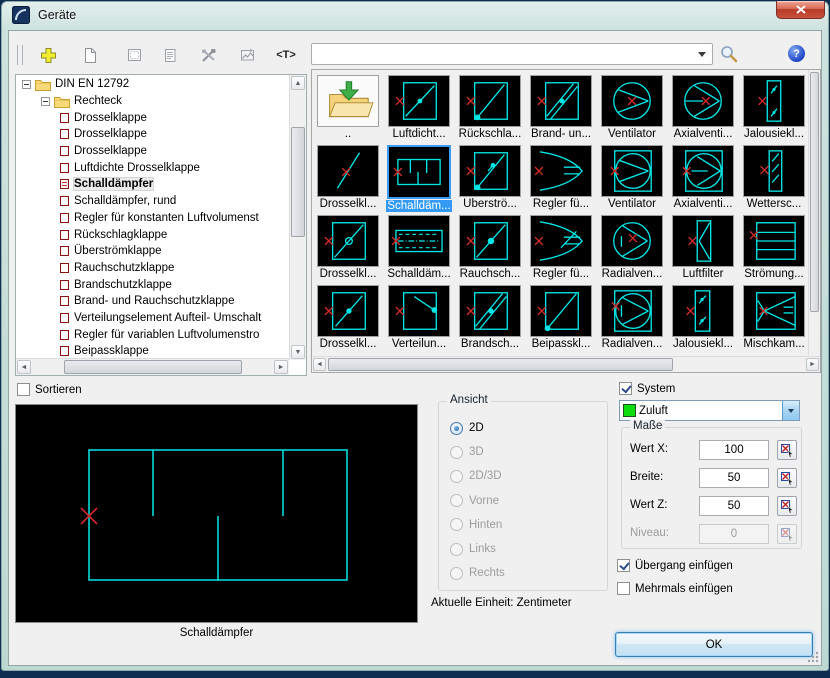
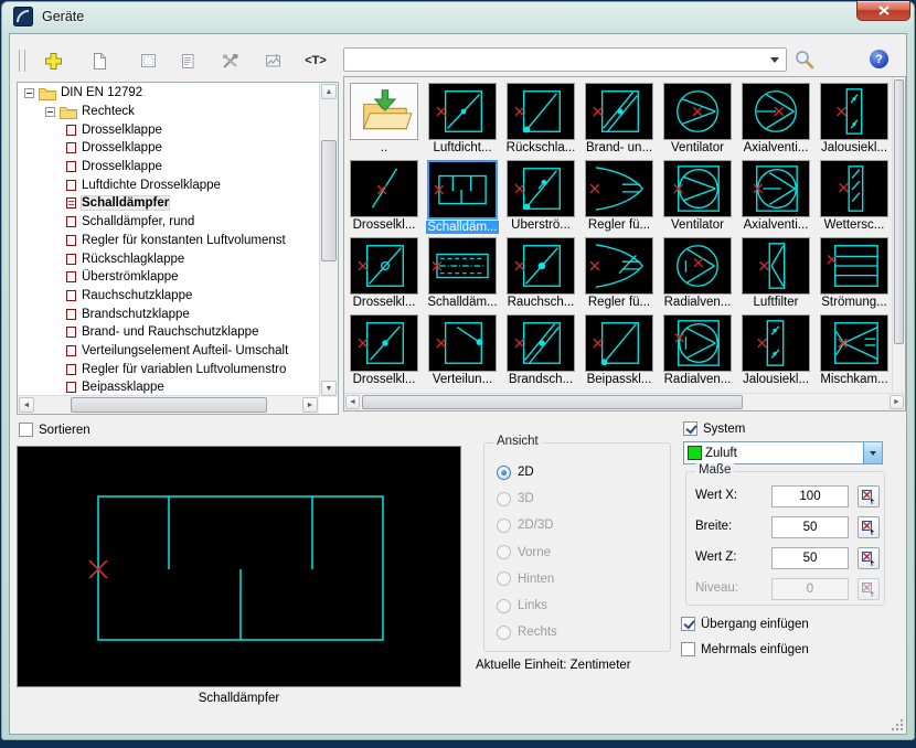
  Geräte
  <T>
  ?
  DIN EN 12792
  Rechteck
  Drosselklappe
  Drosselklappe
  Drosselklappe
  Luftdichte Drosselklappe
  Schalldämpfer
  Schalldämpfer, rund
  Regler für konstanten Luftvolumenst
  Rückschlagklappe
  Überströmklappe
  Rauchschutzklappe
  Brandschutzklappe
  Brand- und Rauchschutzklappe
  Verteilungselement Aufteil- Umschalt
  Regler für variablen Luftvolumenstro
  Beipassklappe
  ..
  Luftdicht...
  Rückschla...
  Brand- un...
  Ventilator
  Axialventi...
  Jalousiekl...
  Drosselkl...
  Schalldäm...
  Überströ...
  Regler fü...
  Ventilator
  Axialventi...
  Wettersc...
  Drosselkl...
  Schalldäm...
  Rauchsch...
  Regler fü...
  Radialven...
  Luftfilter
  Strömung...
  Drosselkl...
  Verteilun...
  Brandsch...
  Beipasskl...
  Radialven...
  Jalousiekl...
  Mischkam...
  Sortieren
  Schalldämpfer
  Ansicht
  2D
  3D
  2D/3D
  Vorne
  Hinten
  Links
  Rechts
  Aktuelle Einheit: Zentimeter
  System
  Zuluft
  Maße
  Wert X:
  100
  Breite:
  50
  Wert Z:
  50
  Niveau:
  0
  Übergang einfügen
  Mehrmals einfügen
- OK
